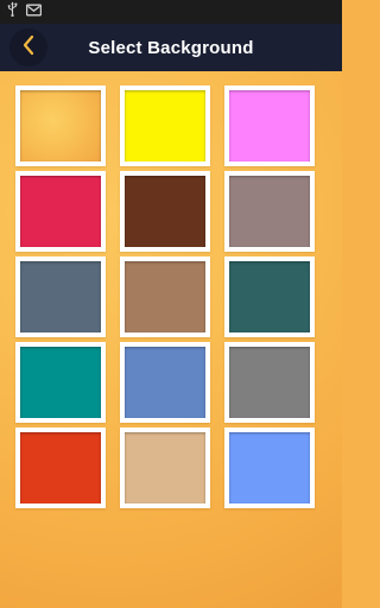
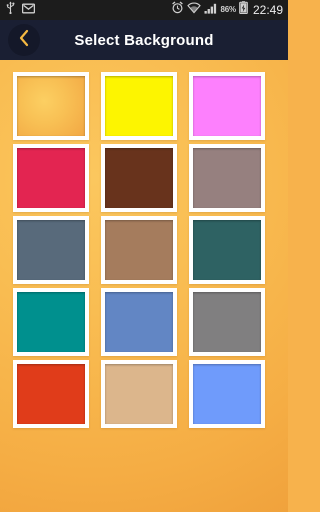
+ 86%
+ 22:49
  Select Background
